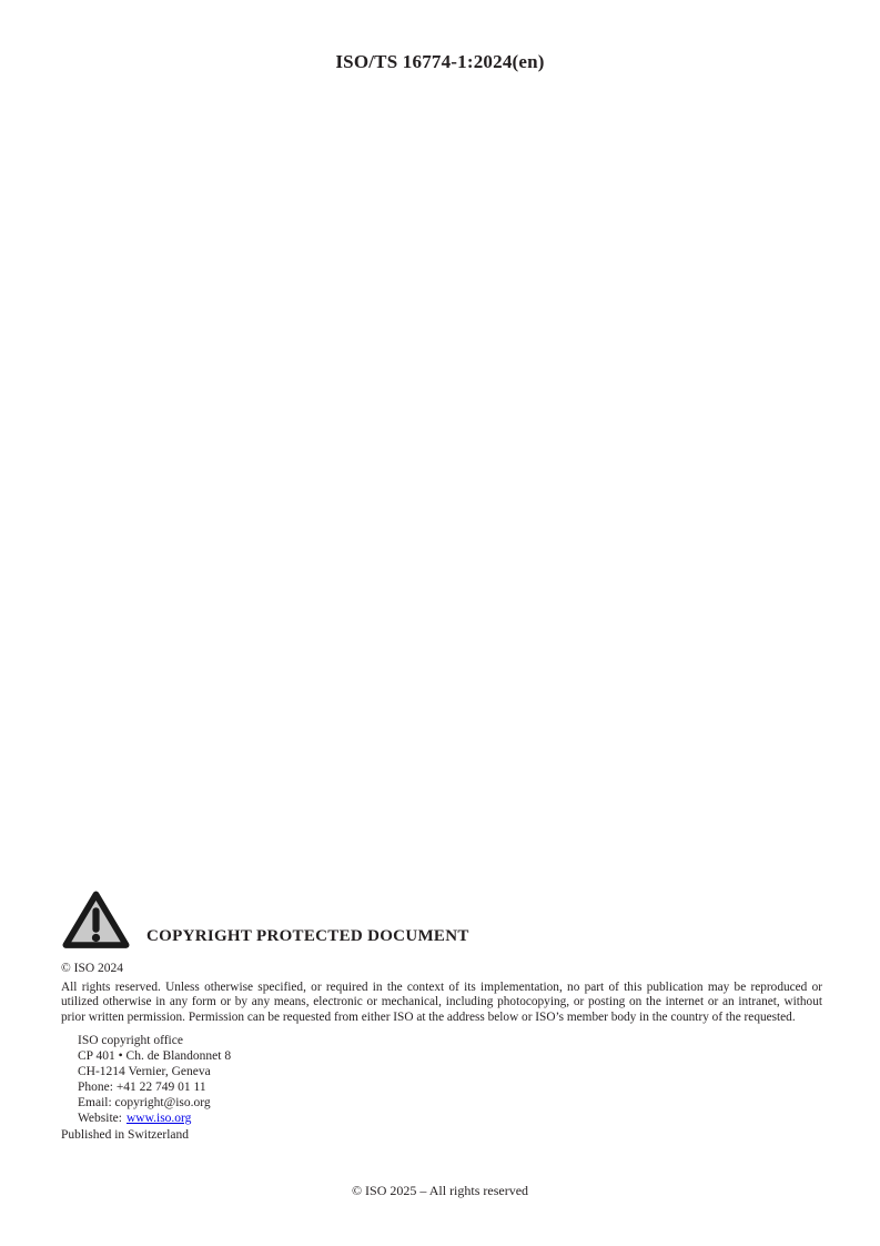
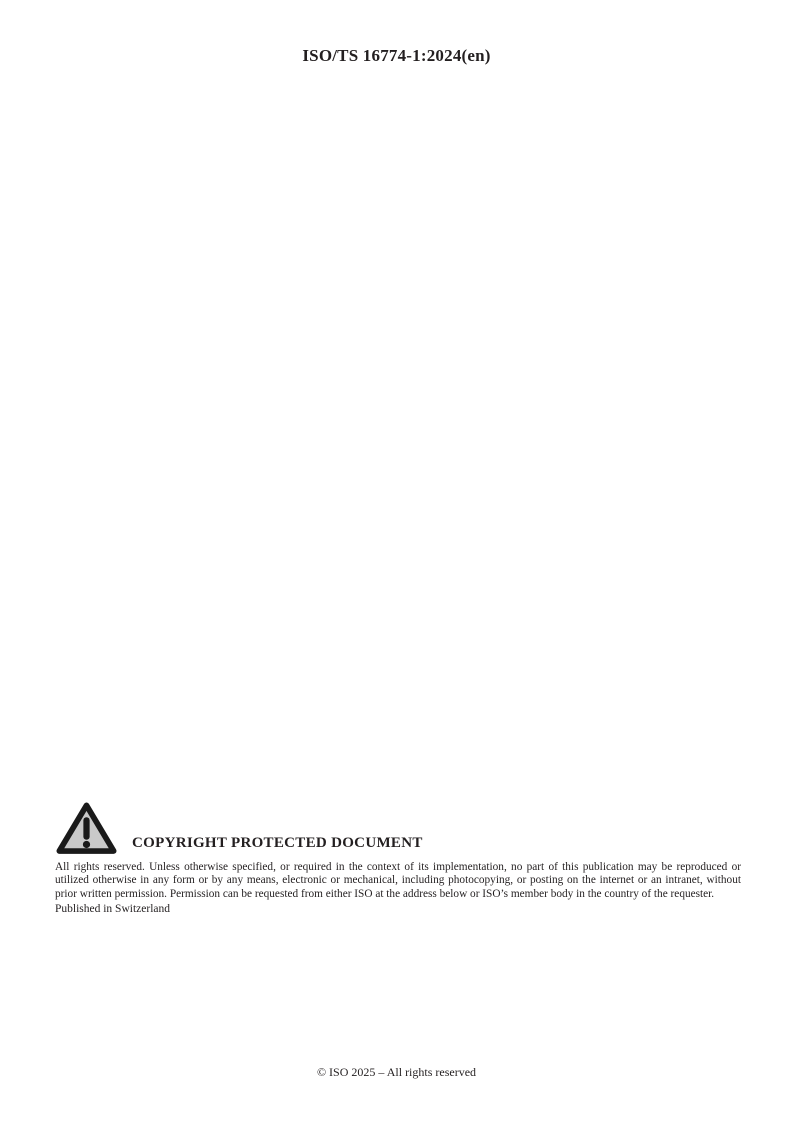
  ISO/TS 16774-1:2024(en)
  COPYRIGHT PROTECTED DOCUMENT
- © ISO 2024
- All rights reserved. Unless otherwise specified, or required in the context of its implementation, no part of this publication may be reproduced or utilized otherwise in any form or by any means, electronic or mechanical, including photocopying, or posting on the internet or an intranet, without prior written permission. Permission can be requested from either ISO at the address below or ISO’s member body in the country of the requested.
+ All rights reserved. Unless otherwise specified, or required in the context of its implementation, no part of this publication may be reproduced or utilized otherwise in any form or by any means, electronic or mechanical, including photocopying, or posting on the internet or an intranet, without prior written permission. Permission can be requested from either ISO at the address below or ISO’s member body in the country of the requester.
- ISO copyright office
- CP 401 • Ch. de Blandonnet 8
- CH-1214 Vernier, Geneva
- Phone: +41 22 749 01 11
- Email: copyright@iso.org
- Website: www.iso.org
  Published in Switzerland
  © ISO 2025 – All rights reserved
